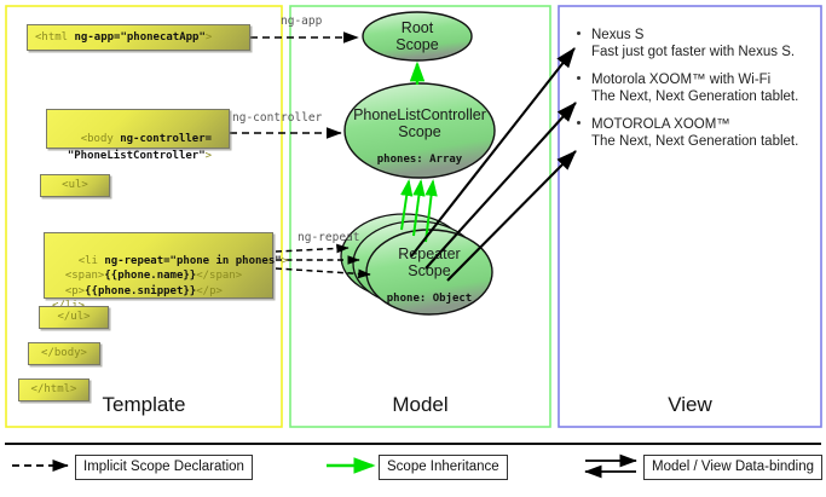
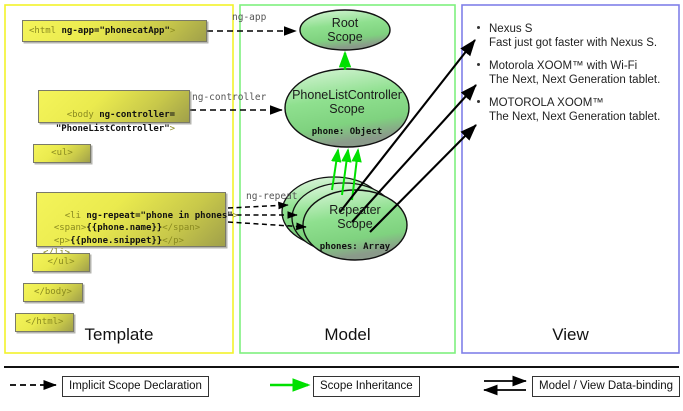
  <html ng-app="phonecatApp">
  <body ng-controller= "PhoneListController">
  <ul>
  <li ng-repeat="phone in phones"> <span>{{phone.name}}</span> <p>{{phone.snippet}}</p>
  </ul>
  </body>
  </html>
  ng-app
  ng-controller
  ng-repeat
  Root
  Scope
  PhoneListController
  Scope
- phones: Array
+ phone: Object
  Repeater
  Scope
- phone: Object
+ phones: Array
  Nexus S
  Fast just got faster with Nexus S.
  Motorola XOOM™ with Wi-Fi
  The Next, Next Generation tablet.
  MOTOROLA XOOM™
  The Next, Next Generation tablet.
  Template
  Model
  View
  Implicit Scope Declaration
  Scope Inheritance
  Model / View Data-binding
